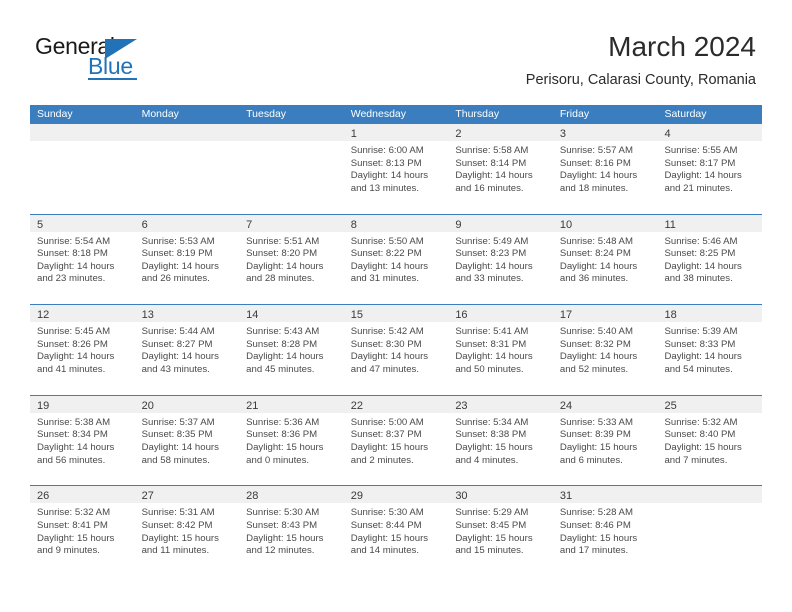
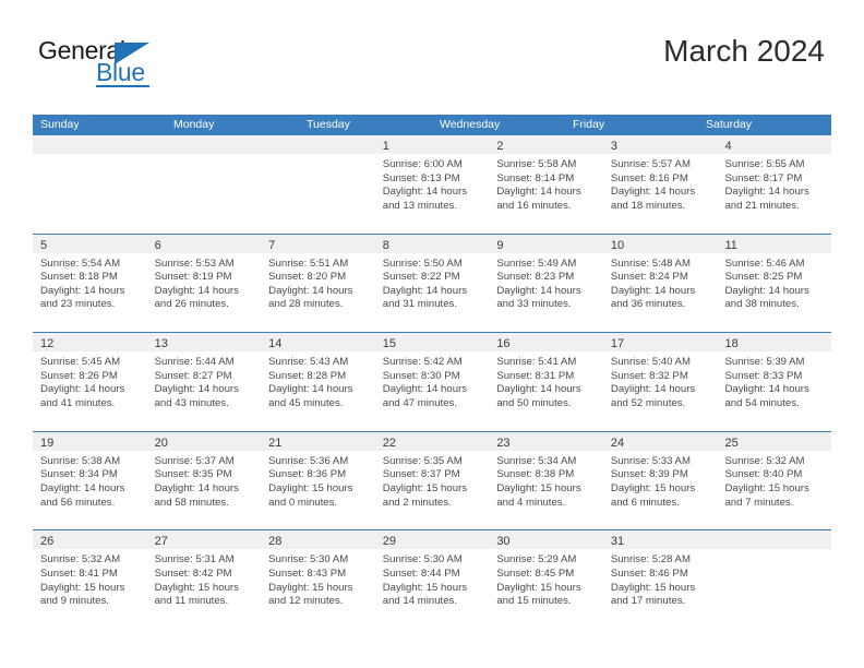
  General
  Blue
  March 2024
- Perisoru, Calarasi County, Romania
  Sunday
  Monday
  Tuesday
  Wednesday
- Thursday
  Friday
  Saturday
  1
  Sunrise: 6:00 AM
  Sunset: 8:13 PM
  Daylight: 14 hours
  and 13 minutes.
  2
  Sunrise: 5:58 AM
  Sunset: 8:14 PM
  Daylight: 14 hours
  and 16 minutes.
  3
  Sunrise: 5:57 AM
  Sunset: 8:16 PM
  Daylight: 14 hours
  and 18 minutes.
  4
  Sunrise: 5:55 AM
  Sunset: 8:17 PM
  Daylight: 14 hours
  and 21 minutes.
  5
  Sunrise: 5:54 AM
  Sunset: 8:18 PM
  Daylight: 14 hours
  and 23 minutes.
  6
  Sunrise: 5:53 AM
  Sunset: 8:19 PM
  Daylight: 14 hours
  and 26 minutes.
  7
  Sunrise: 5:51 AM
  Sunset: 8:20 PM
  Daylight: 14 hours
  and 28 minutes.
  8
  Sunrise: 5:50 AM
  Sunset: 8:22 PM
  Daylight: 14 hours
  and 31 minutes.
  9
  Sunrise: 5:49 AM
  Sunset: 8:23 PM
  Daylight: 14 hours
  and 33 minutes.
  10
  Sunrise: 5:48 AM
  Sunset: 8:24 PM
  Daylight: 14 hours
  and 36 minutes.
  11
  Sunrise: 5:46 AM
  Sunset: 8:25 PM
  Daylight: 14 hours
  and 38 minutes.
  12
  Sunrise: 5:45 AM
  Sunset: 8:26 PM
  Daylight: 14 hours
  and 41 minutes.
  13
  Sunrise: 5:44 AM
  Sunset: 8:27 PM
  Daylight: 14 hours
  and 43 minutes.
  14
  Sunrise: 5:43 AM
  Sunset: 8:28 PM
  Daylight: 14 hours
  and 45 minutes.
  15
  Sunrise: 5:42 AM
  Sunset: 8:30 PM
  Daylight: 14 hours
  and 47 minutes.
  16
  Sunrise: 5:41 AM
  Sunset: 8:31 PM
  Daylight: 14 hours
  and 50 minutes.
  17
  Sunrise: 5:40 AM
  Sunset: 8:32 PM
  Daylight: 14 hours
  and 52 minutes.
  18
  Sunrise: 5:39 AM
  Sunset: 8:33 PM
  Daylight: 14 hours
  and 54 minutes.
  19
  Sunrise: 5:38 AM
  Sunset: 8:34 PM
  Daylight: 14 hours
  and 56 minutes.
  20
  Sunrise: 5:37 AM
  Sunset: 8:35 PM
  Daylight: 14 hours
  and 58 minutes.
  21
  Sunrise: 5:36 AM
  Sunset: 8:36 PM
  Daylight: 15 hours
  and 0 minutes.
  22
- Sunrise: 5:00 AM
+ Sunrise: 5:35 AM
  Sunset: 8:37 PM
  Daylight: 15 hours
  and 2 minutes.
  23
  Sunrise: 5:34 AM
  Sunset: 8:38 PM
  Daylight: 15 hours
  and 4 minutes.
  24
  Sunrise: 5:33 AM
  Sunset: 8:39 PM
  Daylight: 15 hours
  and 6 minutes.
  25
  Sunrise: 5:32 AM
  Sunset: 8:40 PM
  Daylight: 15 hours
  and 7 minutes.
  26
  Sunrise: 5:32 AM
  Sunset: 8:41 PM
  Daylight: 15 hours
  and 9 minutes.
  27
  Sunrise: 5:31 AM
  Sunset: 8:42 PM
  Daylight: 15 hours
  and 11 minutes.
  28
  Sunrise: 5:30 AM
  Sunset: 8:43 PM
  Daylight: 15 hours
  and 12 minutes.
  29
  Sunrise: 5:30 AM
  Sunset: 8:44 PM
  Daylight: 15 hours
  and 14 minutes.
  30
  Sunrise: 5:29 AM
  Sunset: 8:45 PM
  Daylight: 15 hours
  and 15 minutes.
  31
  Sunrise: 5:28 AM
  Sunset: 8:46 PM
  Daylight: 15 hours
  and 17 minutes.
